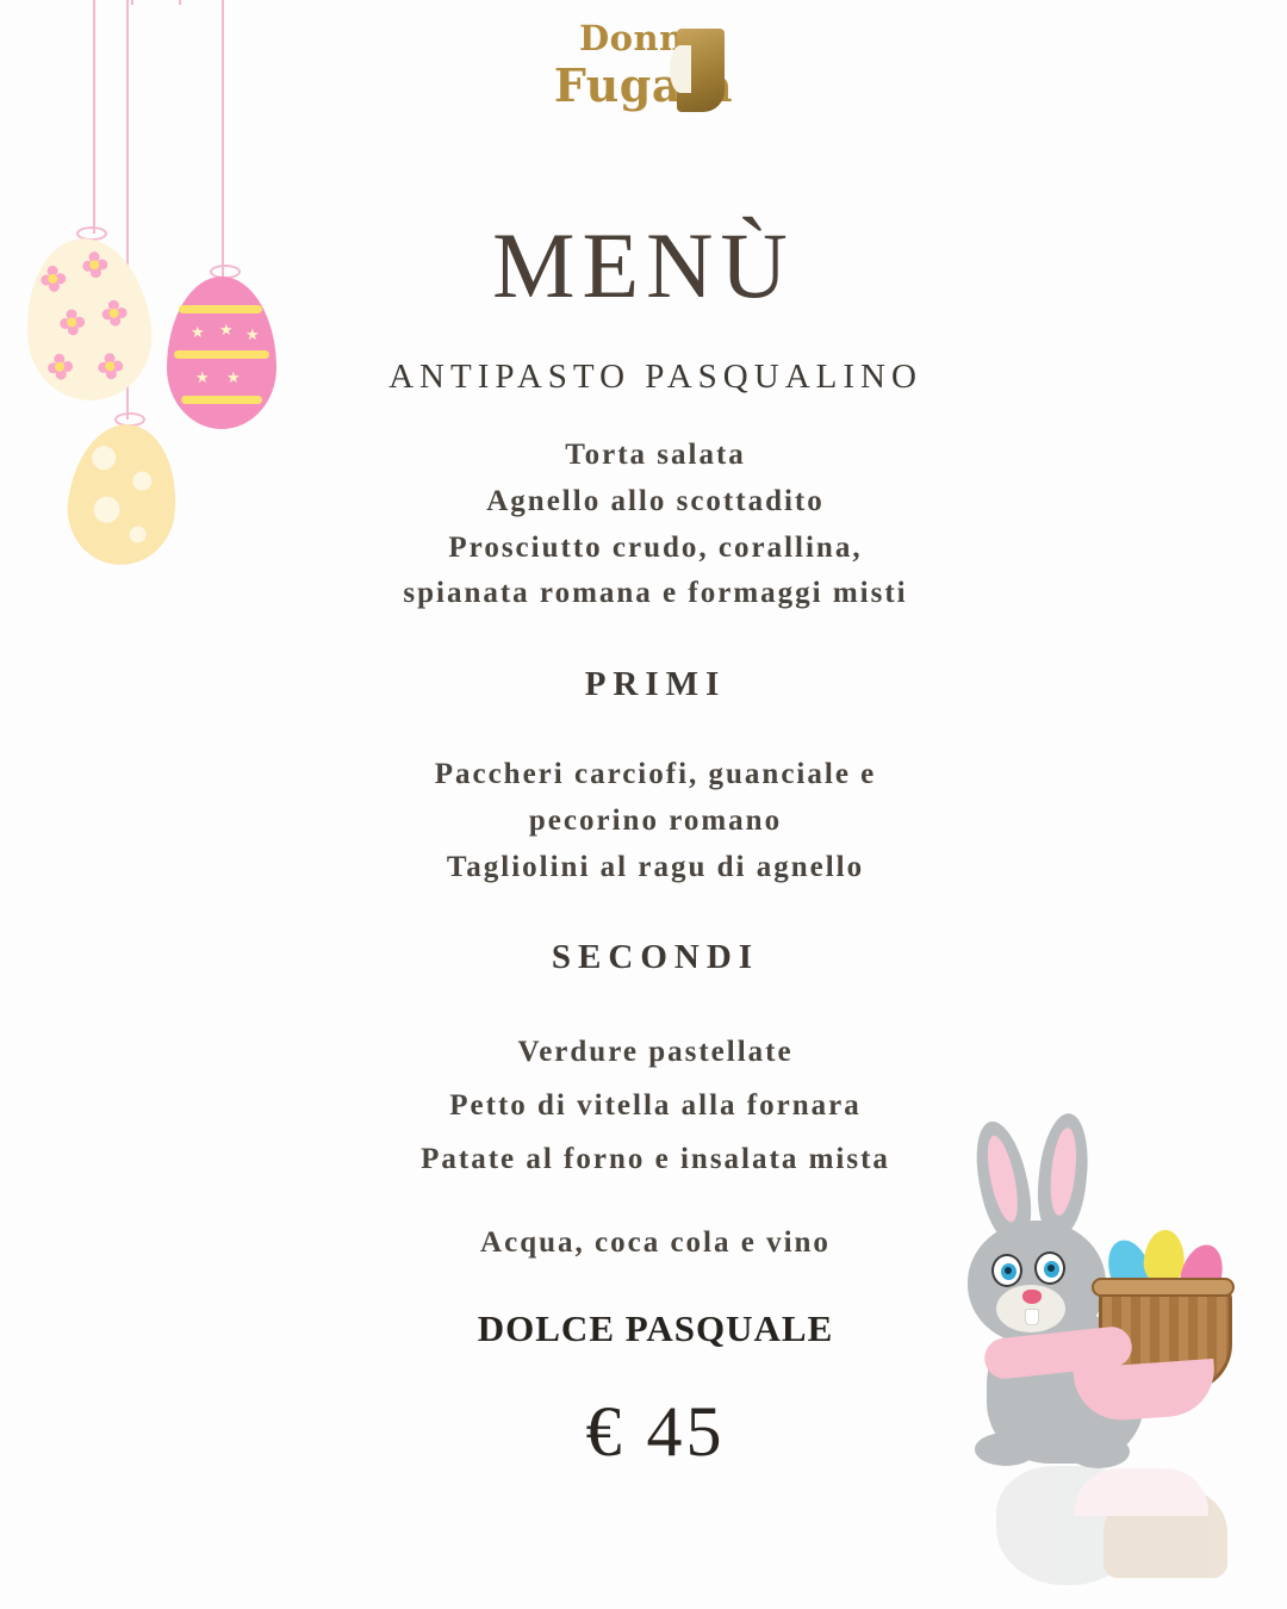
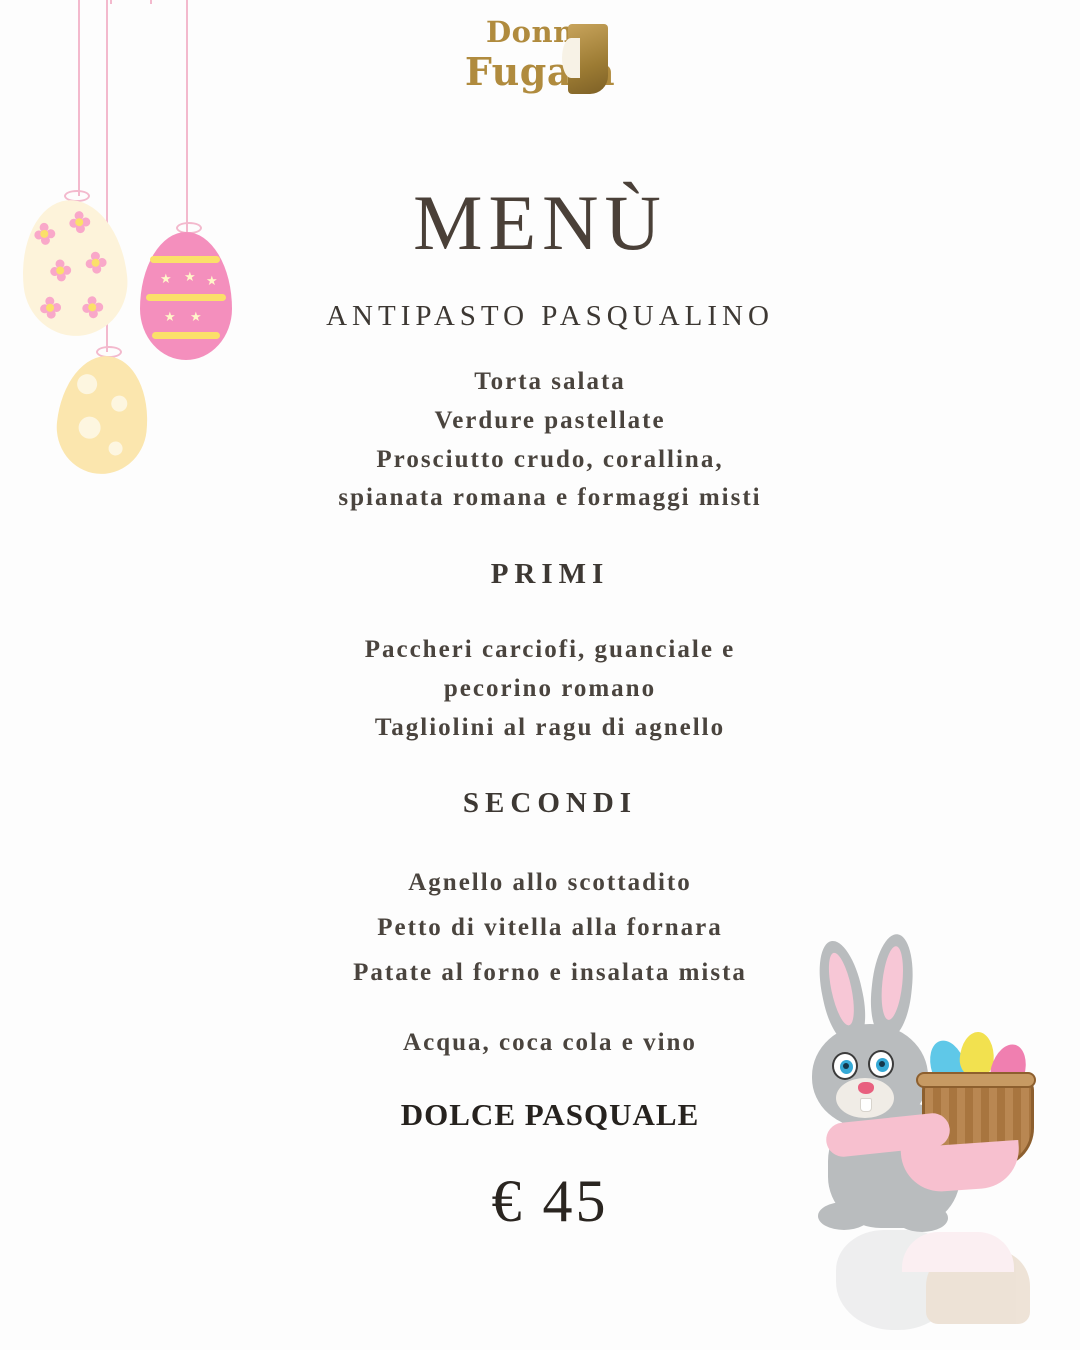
  ★
  ★
  ★
  ★
  ★
  Donn
  MENÙ
  ANTIPASTO PASQUALINO
  Torta salata
- Agnello allo scottadito
+ Verdure pastellate
  Prosciutto crudo, corallina,
  spianata romana e formaggi misti
  PRIMI
  Paccheri carciofi, guanciale e
  pecorino romano
  Tagliolini al ragu di agnello
  SECONDI
- Verdure pastellate
+ Agnello allo scottadito
  Petto di vitella alla fornara
  Patate al forno e insalata mista
  Acqua, coca cola e vino
  DOLCE PASQUALE
  € 45
